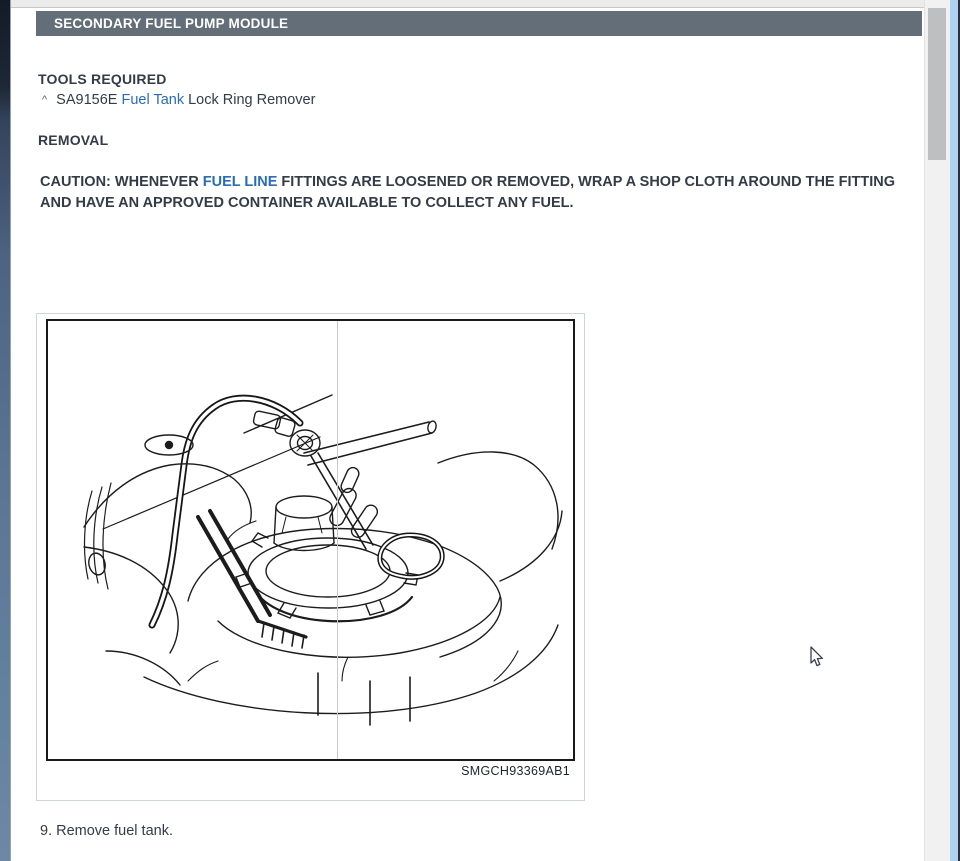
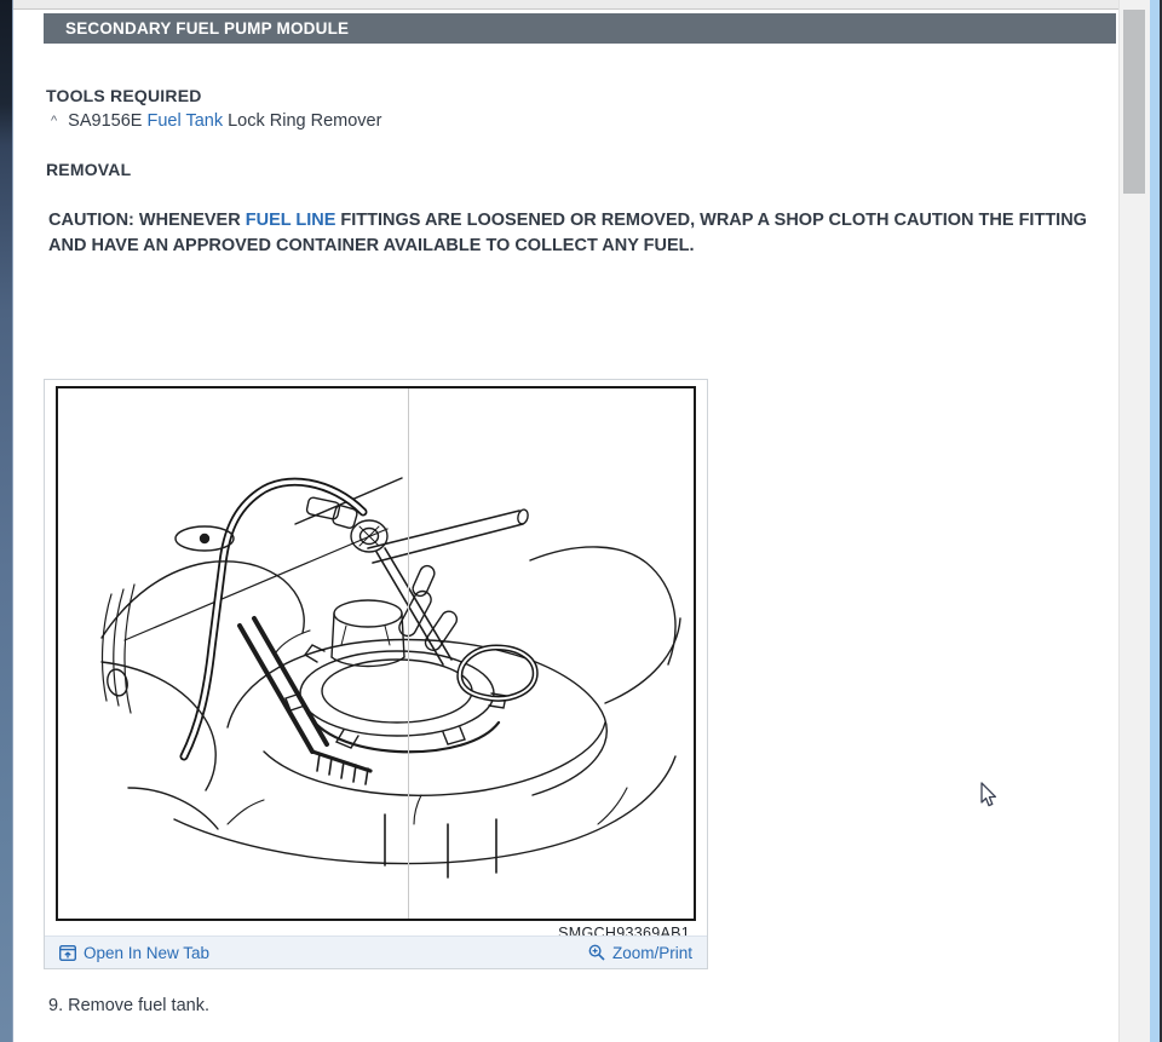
  SECONDARY FUEL PUMP MODULE
  TOOLS REQUIRED
  ^ SA9156E Fuel Tank Lock Ring Remover
  REMOVAL
- CAUTION: WHENEVER FUEL LINE FITTINGS ARE LOOSENED OR REMOVED, WRAP A SHOP CLOTH AROUND THE FITTING AND HAVE AN APPROVED CONTAINER AVAILABLE TO COLLECT ANY FUEL.
+ CAUTION: WHENEVER FUEL LINE FITTINGS ARE LOOSENED OR REMOVED, WRAP A SHOP CLOTH CAUTION THE FITTING AND HAVE AN APPROVED CONTAINER AVAILABLE TO COLLECT ANY FUEL.
  SMGCH93369AB1
+ Open In New Tab
+ Zoom/Print
  9. Remove fuel tank.
